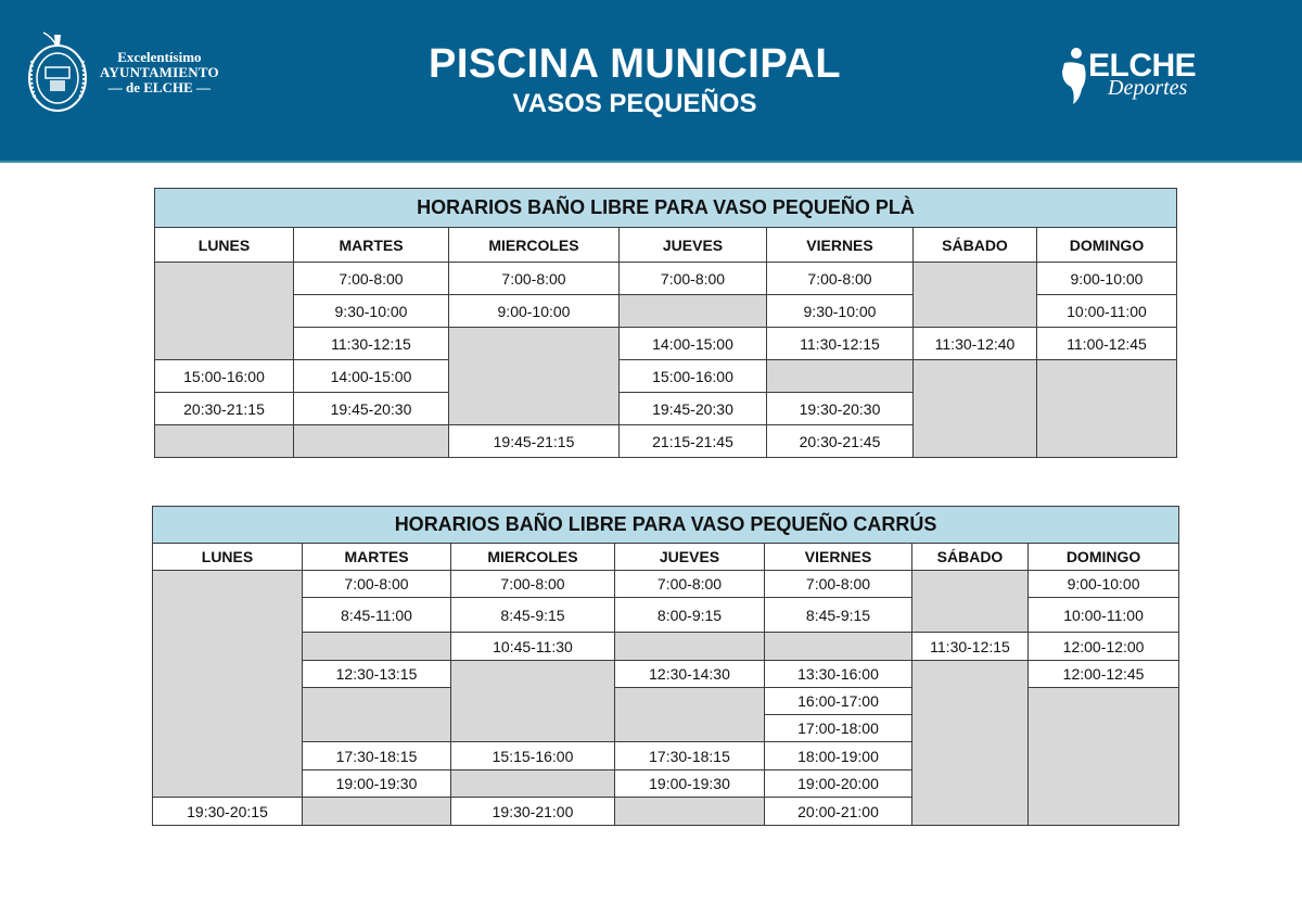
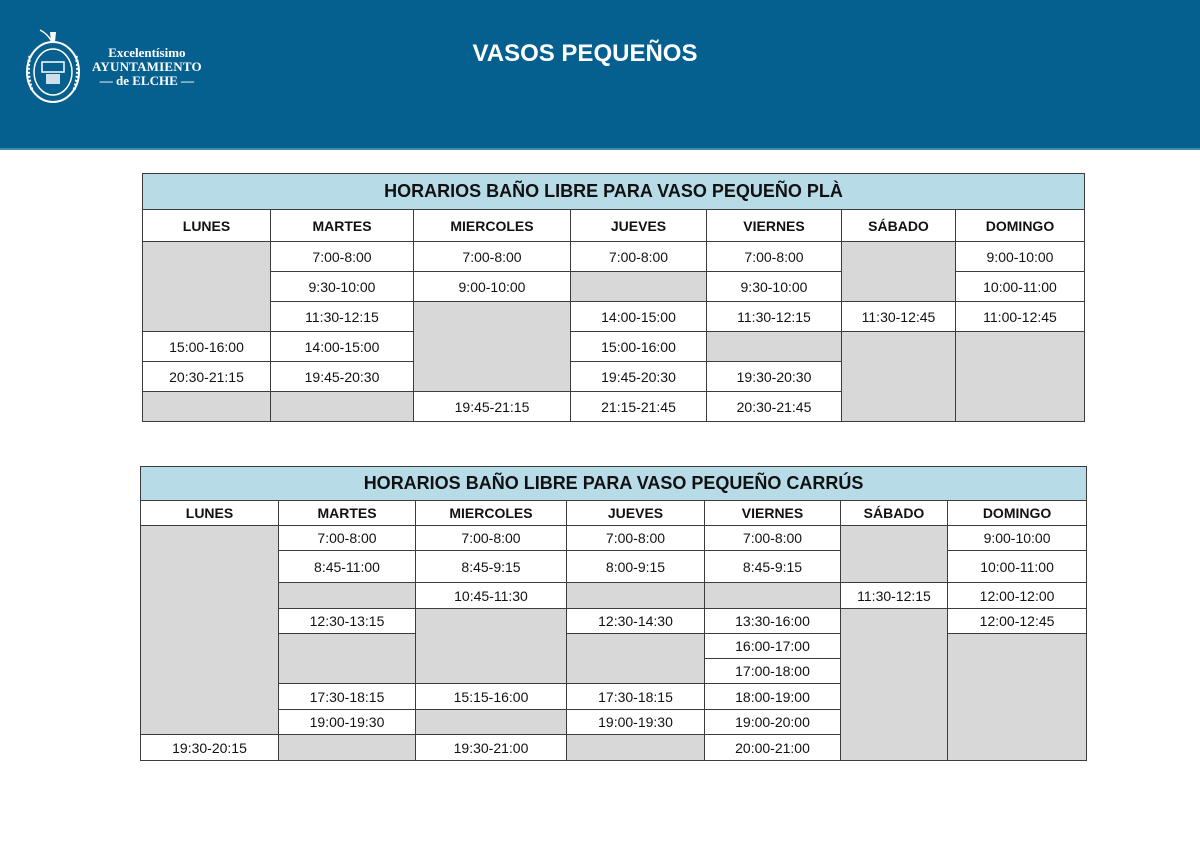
  Excelentísimo
  AYUNTAMIENTO
  — de ELCHE —
- PISCINA MUNICIPAL
  VASOS PEQUEÑOS
- ELCHE
- Deportes
  HORARIOS BAÑO LIBRE PARA VASO PEQUEÑO PLÀ
  LUNES	MARTES	MIERCOLES	JUEVES	VIERNES	SÁBADO	DOMINGO
  	7:00-8:00	7:00-8:00	7:00-8:00	7:00-8:00		9:00-10:00
  9:30-10:00	9:00-10:00		9:30-10:00	10:00-11:00
- 11:30-12:15		14:00-15:00	11:30-12:15	11:30-12:40	11:00-12:45
+ 11:30-12:15		14:00-15:00	11:30-12:15	11:30-12:45	11:00-12:45
  15:00-16:00	14:00-15:00	15:00-16:00
  20:30-21:15	19:45-20:30	19:45-20:30	19:30-20:30
  		19:45-21:15	21:15-21:45	20:30-21:45
  HORARIOS BAÑO LIBRE PARA VASO PEQUEÑO CARRÚS
  LUNES	MARTES	MIERCOLES	JUEVES	VIERNES	SÁBADO	DOMINGO
  	7:00-8:00	7:00-8:00	7:00-8:00	7:00-8:00		9:00-10:00
  8:45-11:00	8:45-9:15	8:00-9:15	8:45-9:15	10:00-11:00
  	10:45-11:30			11:30-12:15	12:00-12:00
  12:30-13:15		12:30-14:30	13:30-16:00		12:00-12:45
  		16:00-17:00
  17:00-18:00
  17:30-18:15	15:15-16:00	17:30-18:15	18:00-19:00
  19:00-19:30		19:00-19:30	19:00-20:00
  19:30-20:15		19:30-21:00		20:00-21:00
